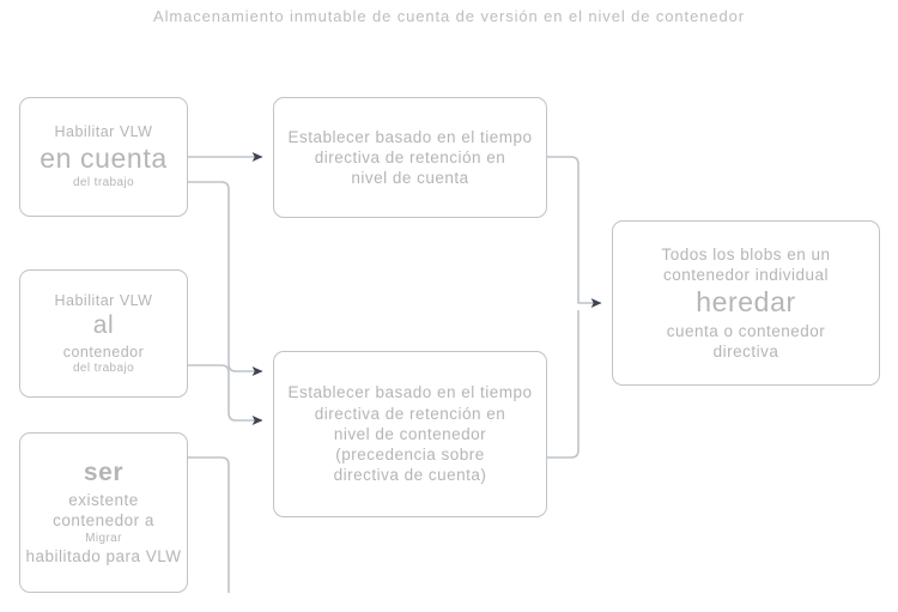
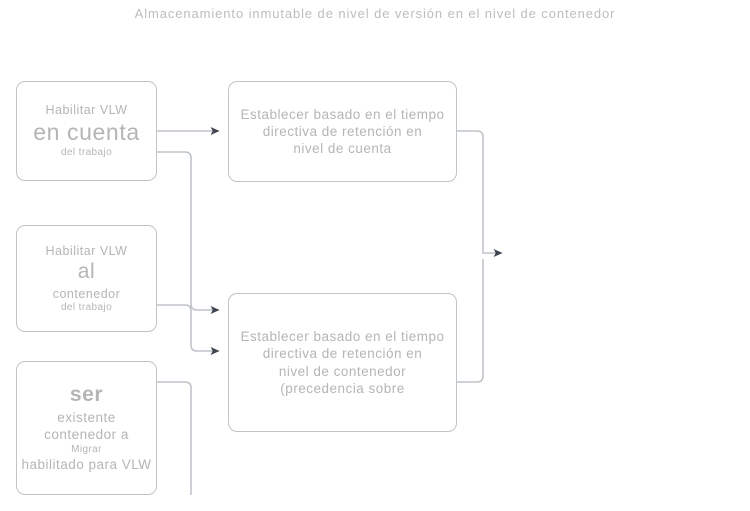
- Almacenamiento inmutable de cuenta de versión en el nivel de contenedor
+ Almacenamiento inmutable de nivel de versión en el nivel de contenedor
  Habilitar VLW
  en cuenta
  del trabajo
  Habilitar VLW
  al
  contenedor
  del trabajo
  ser
  existente
  contenedor a
  Migrar
  habilitado para VLW
  Establecer basado en el tiempo
  directiva de retención en
  nivel de cuenta
  Establecer basado en el tiempo
  directiva de retención en
  nivel de contenedor
  (precedencia sobre
- directiva de cuenta)
- Todos los blobs en un
- contenedor individual
- heredar
- cuenta o contenedor
- directiva
